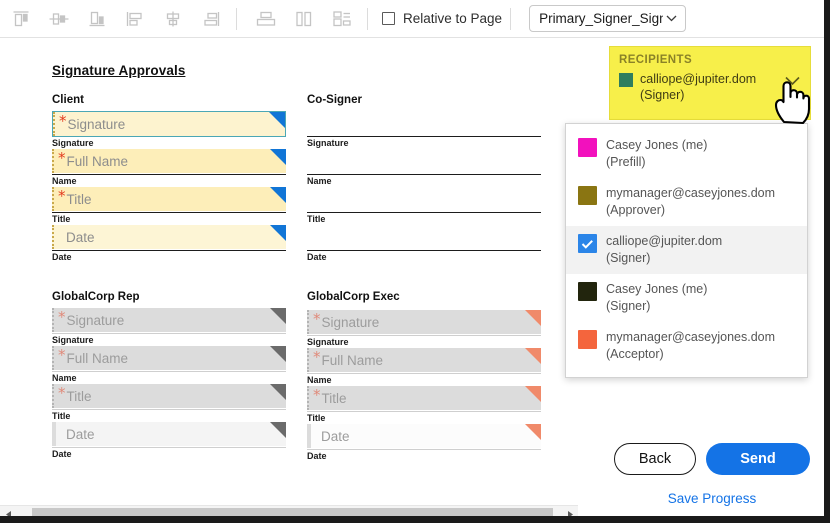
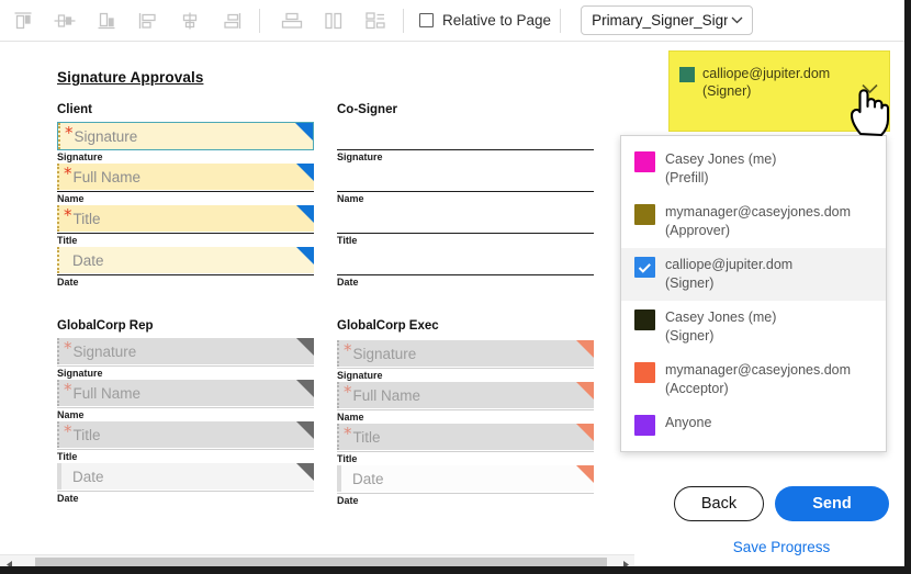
  Relative to Page
  Primary_Signer_Sign
  Signature Approvals
  Client
  *
  Signature
  Signature
  *
  Full Name
  Name
  *
  Title
  Title
  Date
  Date
  Co-Signer
  Signature
  Name
  Title
  Date
  GlobalCorp Rep
  *
  Signature
  Signature
  *
  Full Name
  Name
  *
  Title
  Title
  Date
  Date
  GlobalCorp Exec
  *
  Signature
  Signature
  *
  Full Name
  Name
  *
  Title
  Title
  Date
  Date
- RECIPIENTS
  calliope@jupiter.dom
  (Signer)
  Casey Jones (me)
  (Prefill)
  mymanager@caseyjones.dom
  (Approver)
  calliope@jupiter.dom
  (Signer)
  Casey Jones (me)
  (Signer)
  mymanager@caseyjones.dom
  (Acceptor)
+ Anyone
  Back
  Send
  Save Progress
